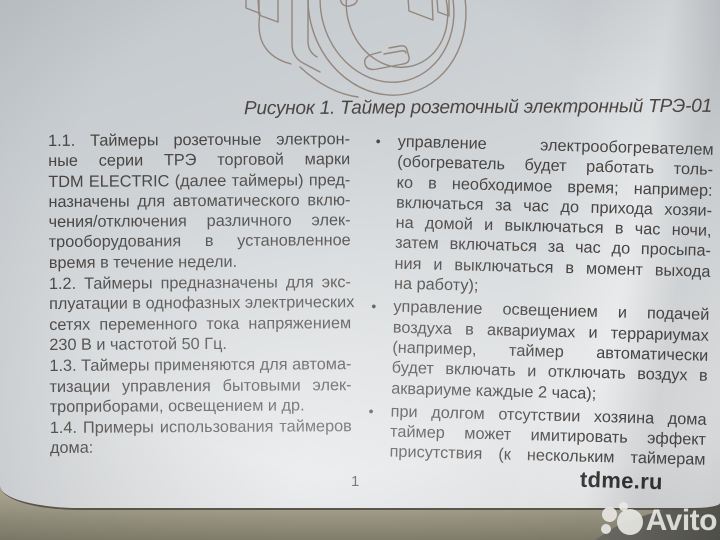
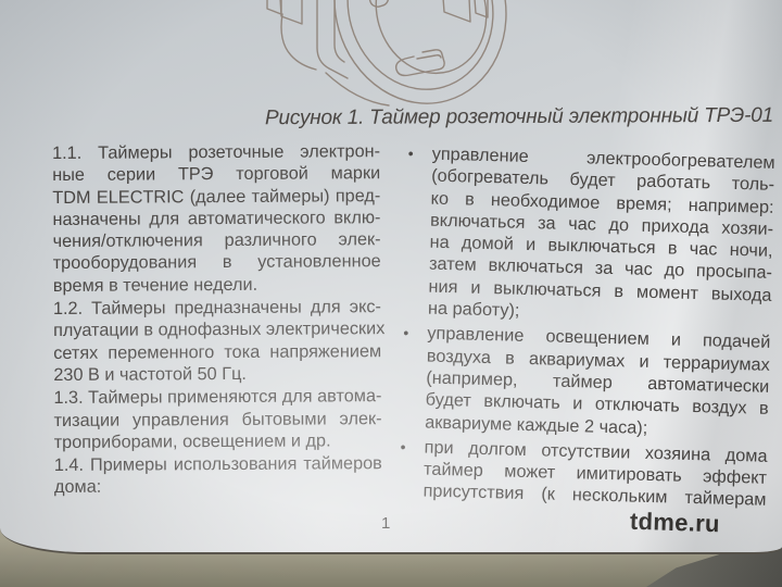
- Avito
